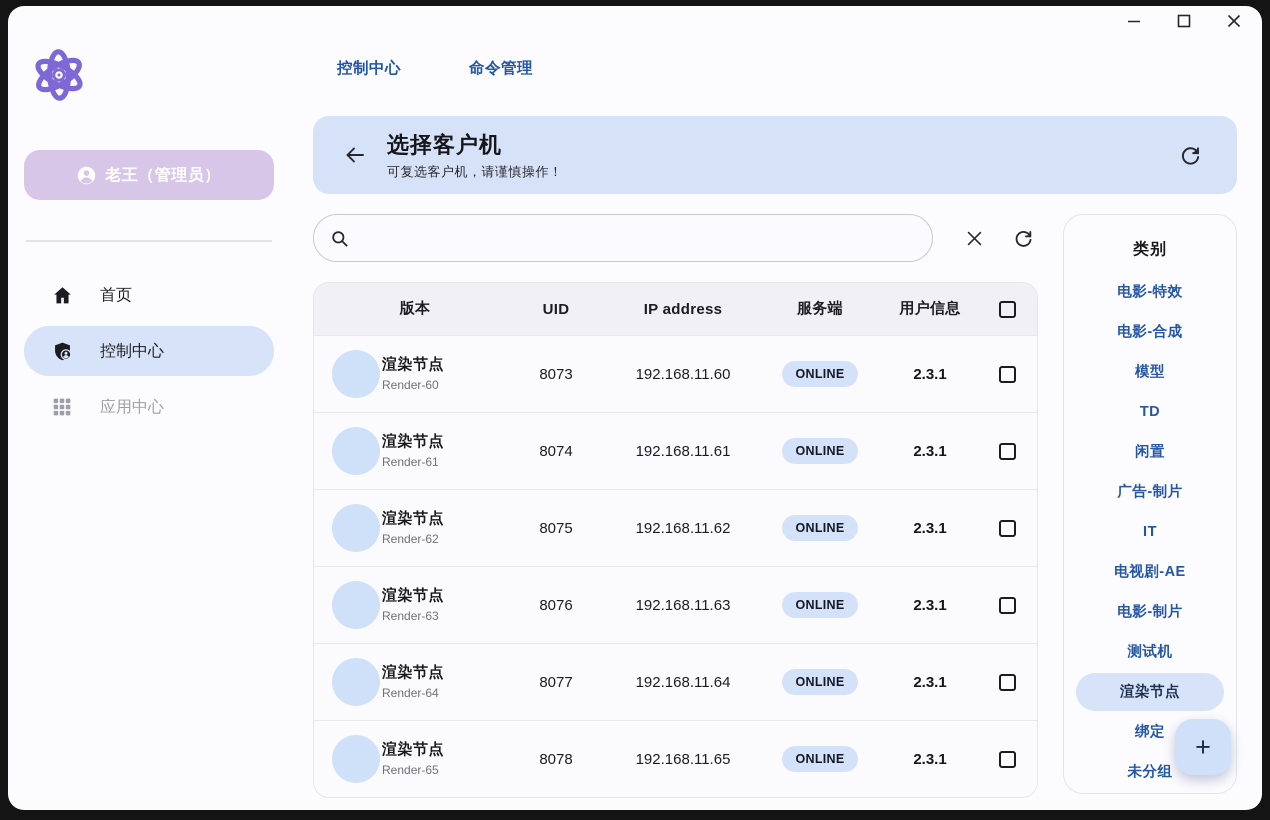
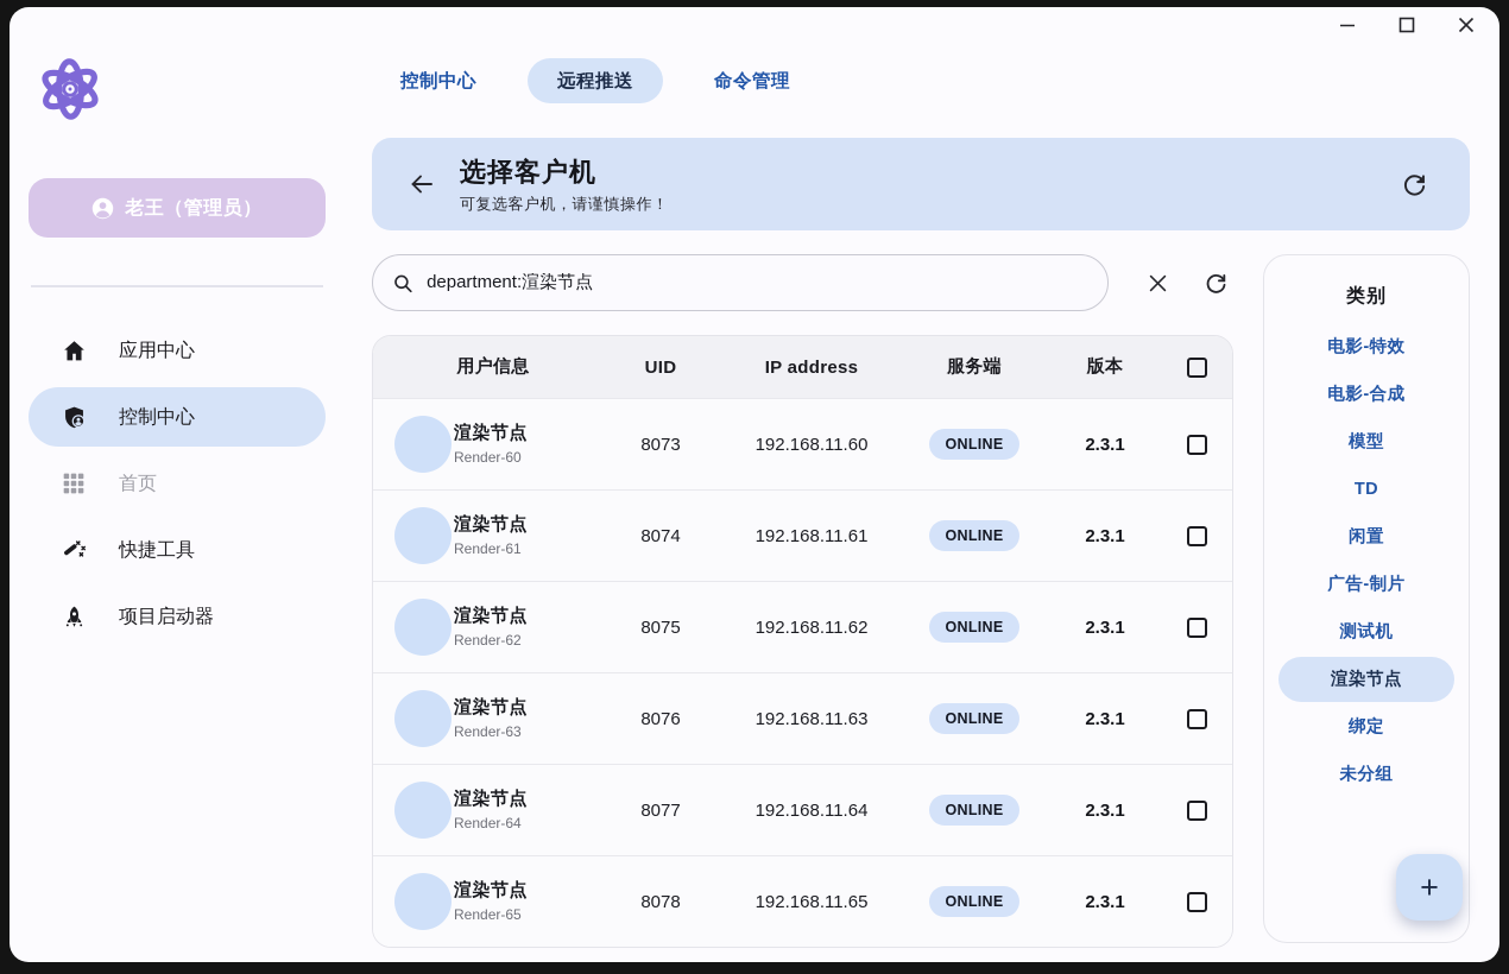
  老王（管理员）
- 首页
+ 应用中心
  控制中心
- 应用中心
+ 首页
+ 快捷工具
+ 项目启动器
  控制中心
+ 远程推送
  命令管理
  选择客户机
  可复选客户机，请谨慎操作！
+ department:渲染节点
- 版本
+ 用户信息
  UID
  IP address
  服务端
- 用户信息
+ 版本
  渲染节点
  Render-60
  8073
  192.168.11.60
  ONLINE
  2.3.1
  渲染节点
  Render-61
  8074
  192.168.11.61
  ONLINE
  2.3.1
  渲染节点
  Render-62
  8075
  192.168.11.62
  ONLINE
  2.3.1
  渲染节点
  Render-63
  8076
  192.168.11.63
  ONLINE
  2.3.1
  渲染节点
  Render-64
  8077
  192.168.11.64
  ONLINE
  2.3.1
  渲染节点
  Render-65
  8078
  192.168.11.65
  ONLINE
  2.3.1
  类别
  电影-特效
  电影-合成
  模型
  TD
  闲置
  广告-制片
- IT
- 电视剧-AE
- 电影-制片
  测试机
  渲染节点
  绑定
  未分组
  +
